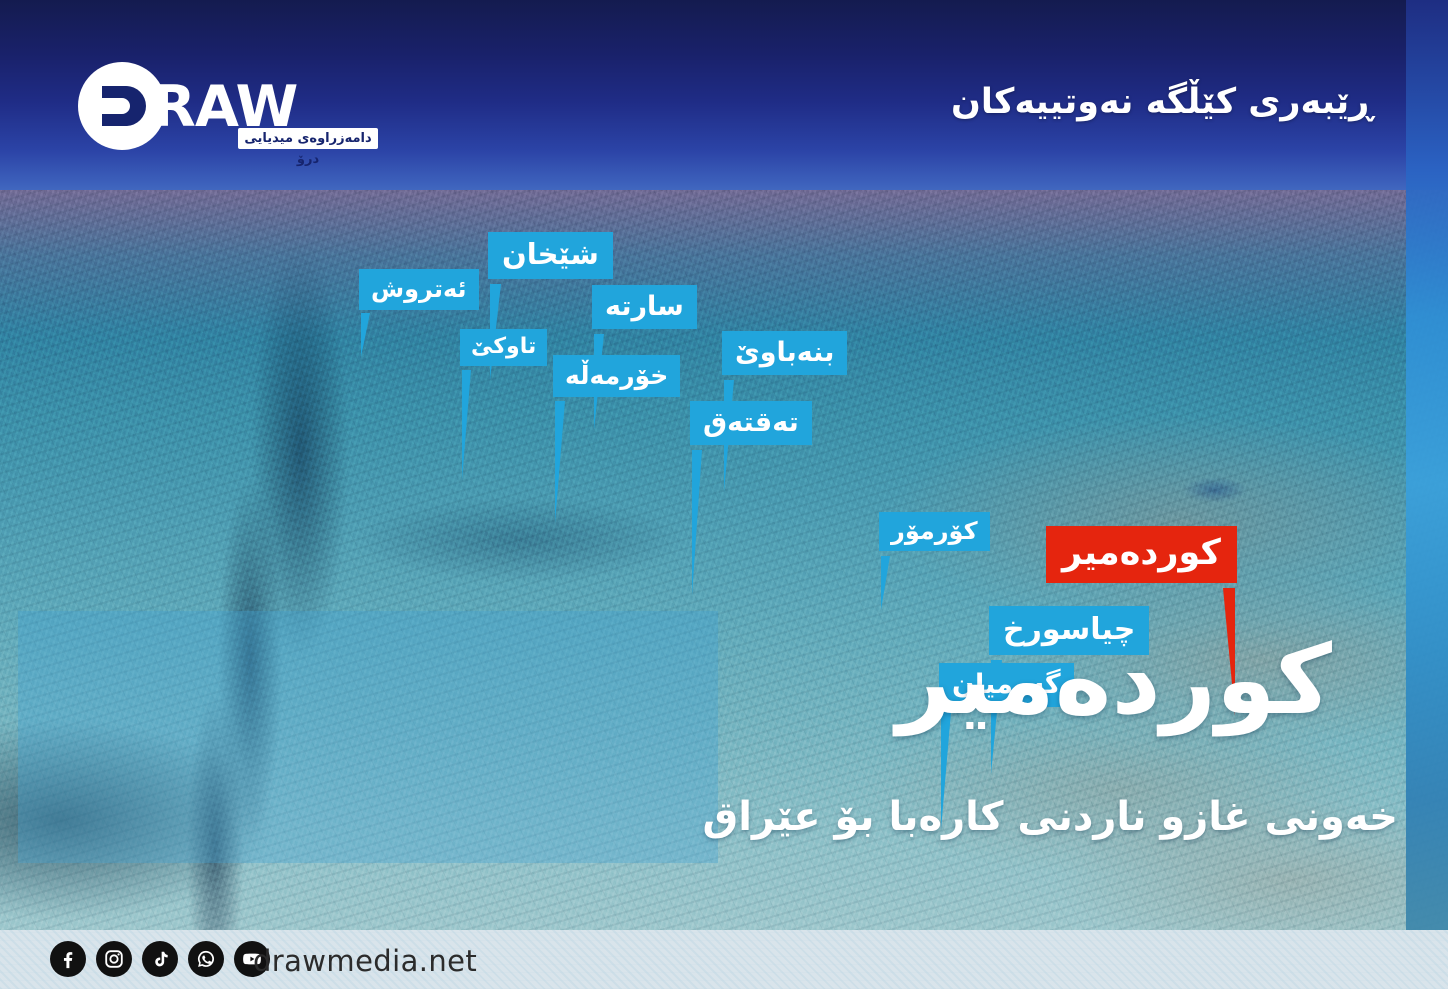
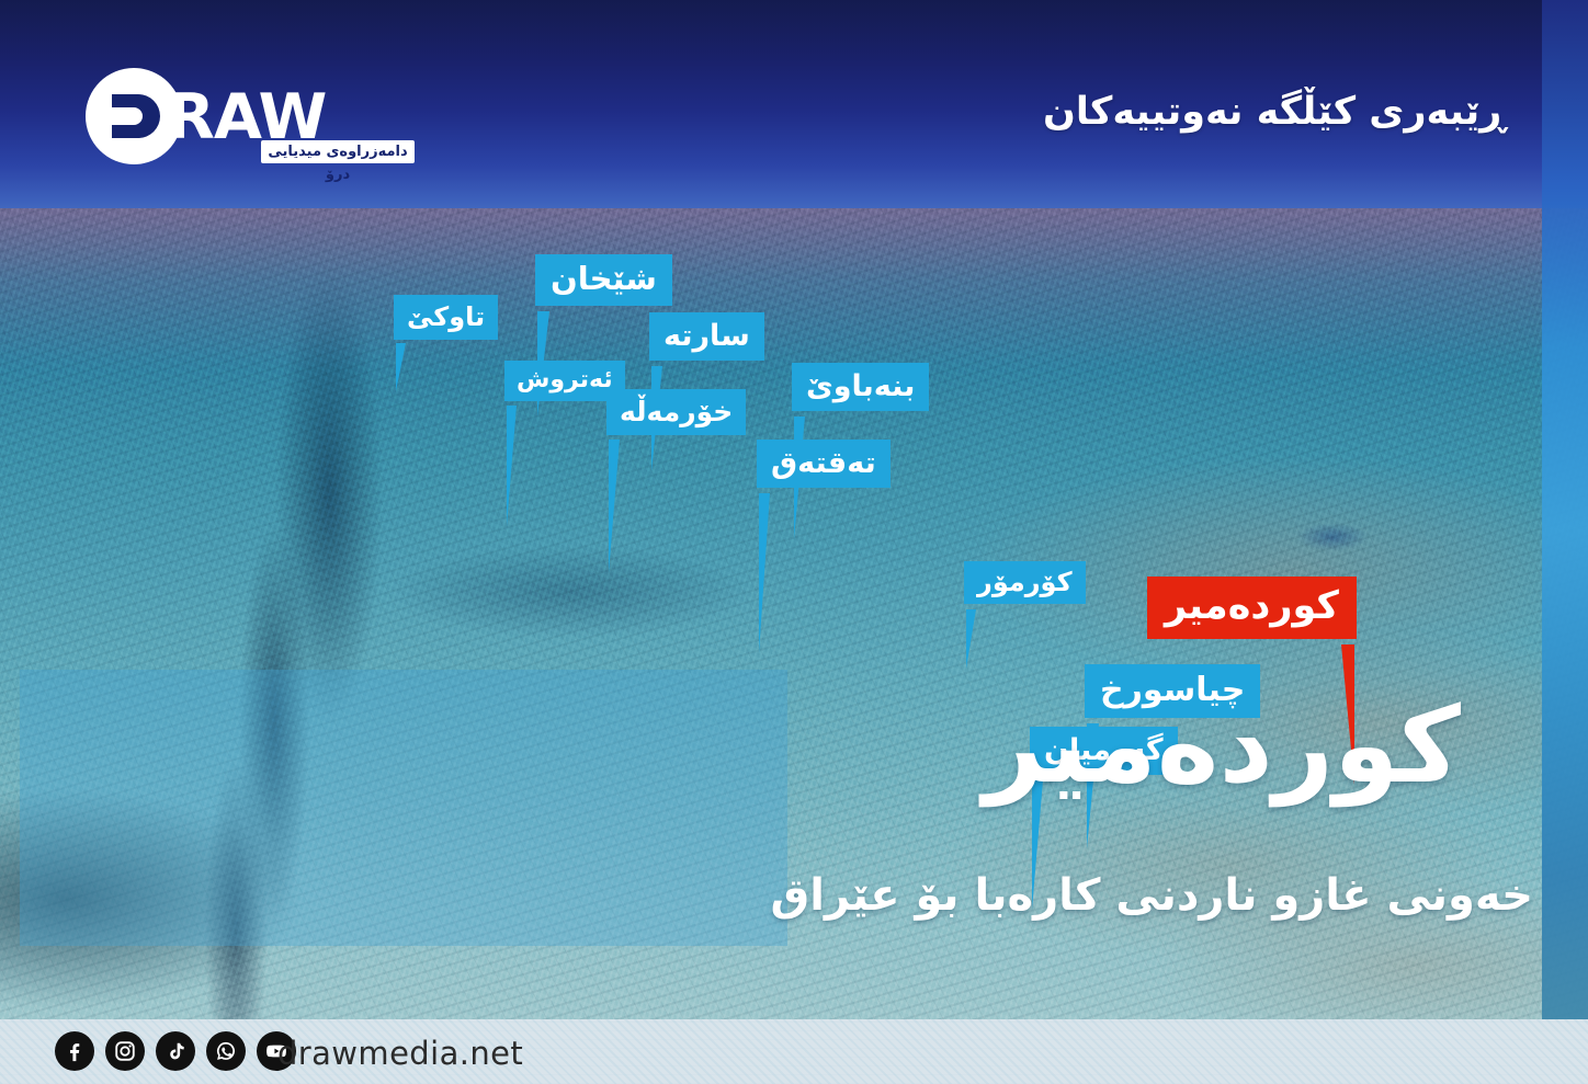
  RAW
  دامەزراوەی میدیایی درۆ
  ڕێبەری کێڵگە نەوتییەکان
- ئەتروش
+ تاوکێ
  شێخان
- تاوکێ
+ ئەتروش
  سارتە
  خۆرمەڵە
  بنەباوێ
  تەقتەق
  کۆرمۆر
  کوردەمیر
  چیاسورخ
  گەرمیان
  کوردەمیر
  خەونی غازو ناردنی کارەبا بۆ عێراق
  drawmedia.net
